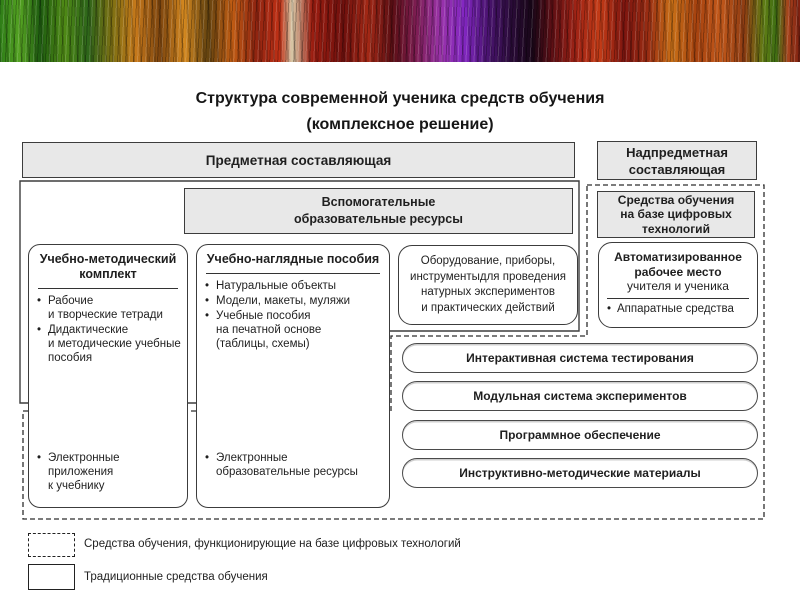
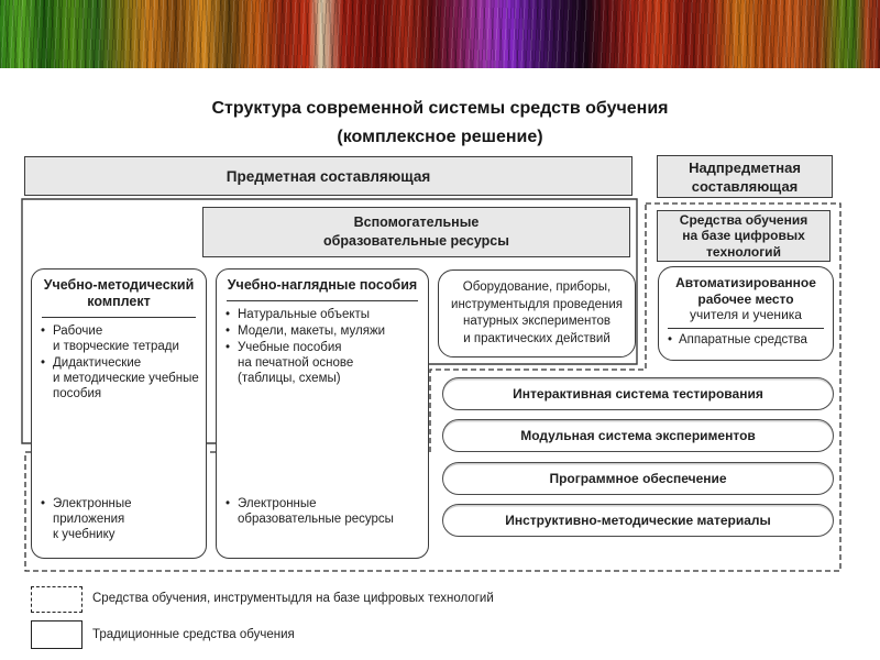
- Структура современной ученика средств обучения
+ Структура современной системы средств обучения
  (комплексное решение)
  Предметная составляющая
  Надпредметная
  составляющая
  Вспомогательные
  образовательные ресурсы
  Средства обучения
  на базе цифровых
  технологий
  Учебно-методический
  комплект
  Рабочие
  и творческие тетради
  Дидактические
  и методические учебные
  пособия
  Электронные приложения
  к учебнику
  Учебно-наглядные пособия
  Натуральные объекты
  Модели, макеты, муляжи
  Учебные пособия
  на печатной основе
  (таблицы, схемы)
  Электронные
  образовательные ресурсы
  Оборудование, приборы,
  инструментыдля проведения
  натурных экспериментов
  и практических действий
  Автоматизированное
  рабочее место
  учителя и ученика
  Аппаратные средства
  Интерактивная система тестирования
  Модульная система экспериментов
  Программное обеспечение
  Инструктивно-методические материалы
- Средства обучения, функционирующие на базе цифровых технологий
+ Средства обучения, инструментыдля на базе цифровых технологий
  Традиционные средства обучения
